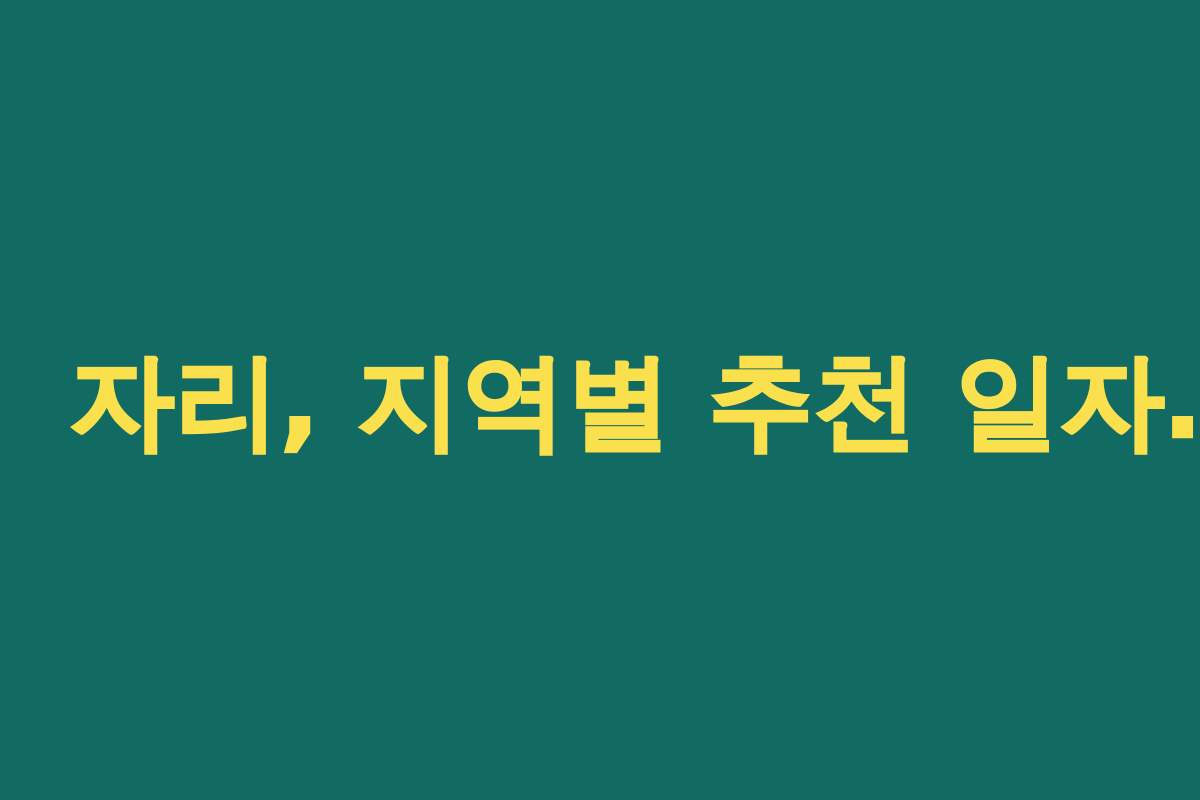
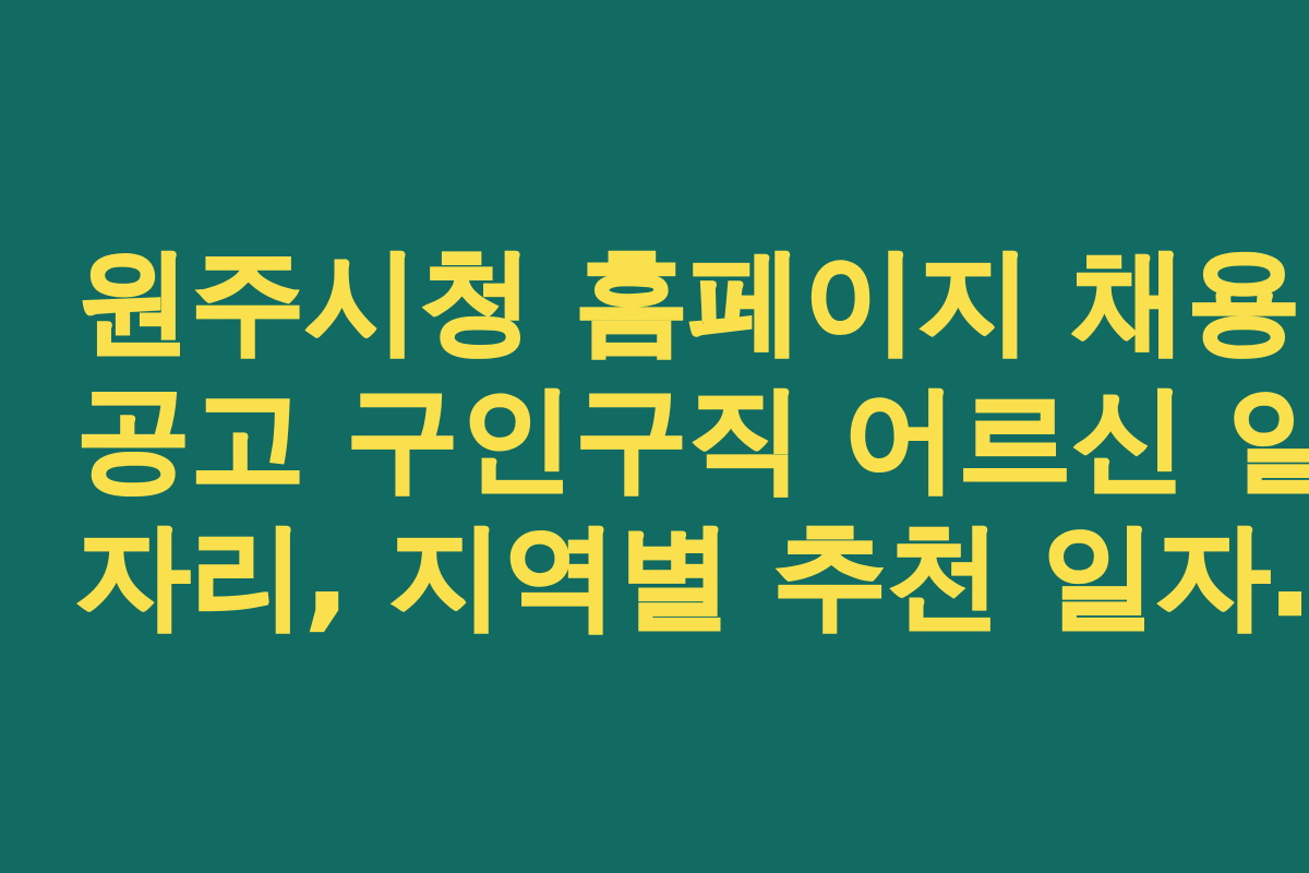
+ 원주시청 홈페이지 채용
+ 공고 구인구직 어르신 일
  자리, 지역별 추천 일자
